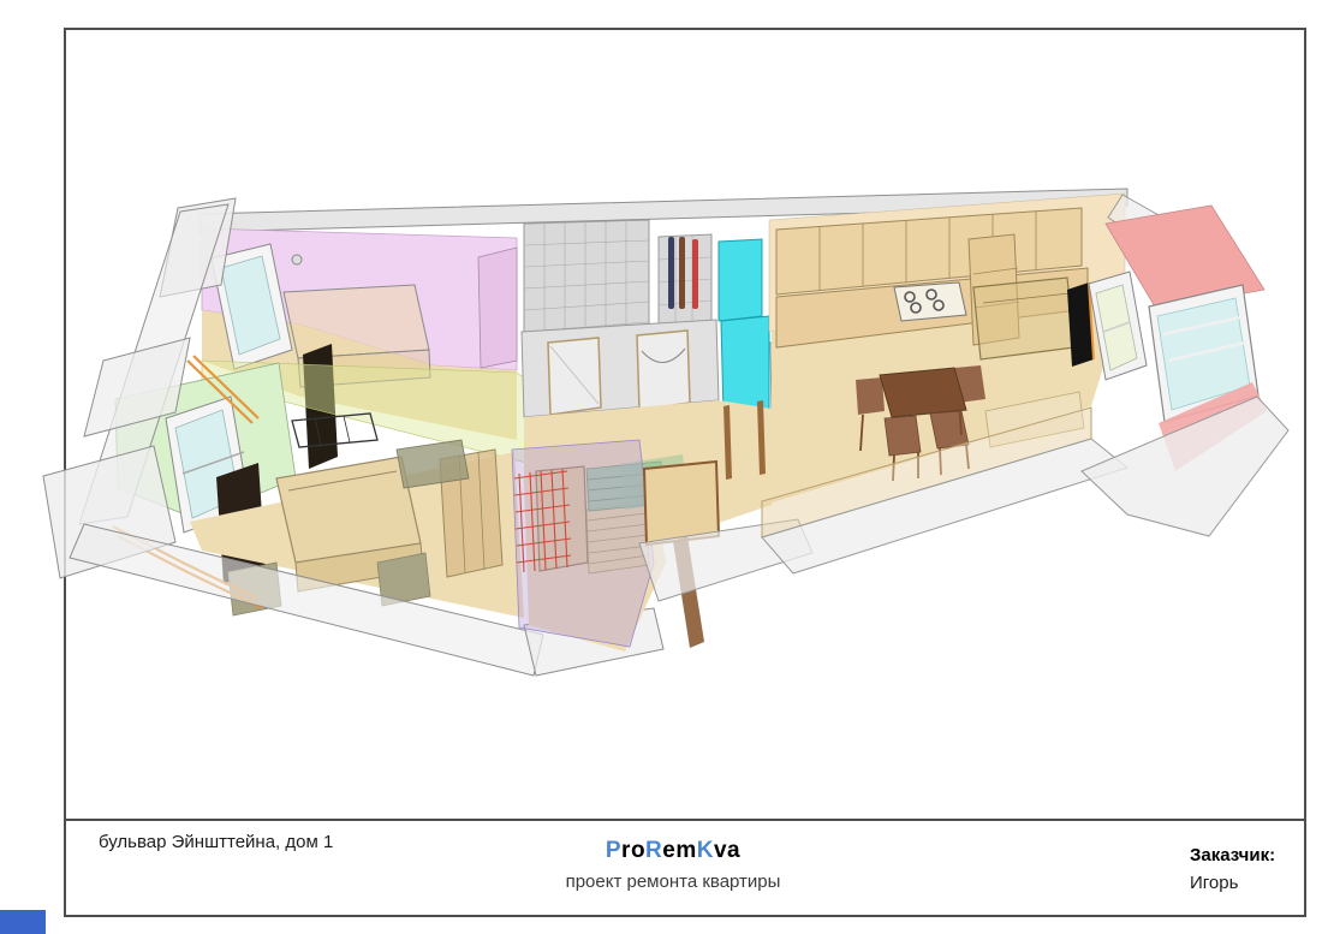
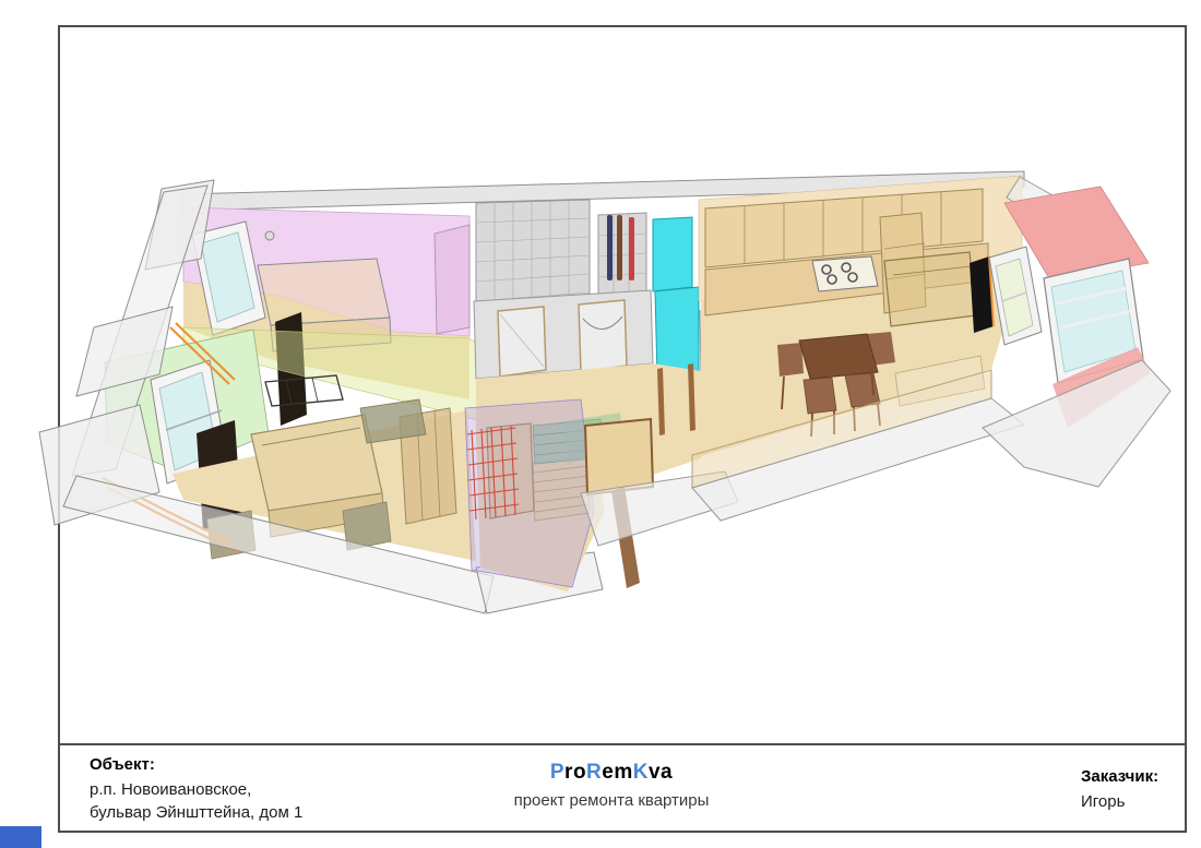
+ Объект:
+ р.п. Новоивановское,
  бульвар Эйншттейна, дом 1
  ProRemKva
  проект ремонта квартиры
  Заказчик:
  Игорь
